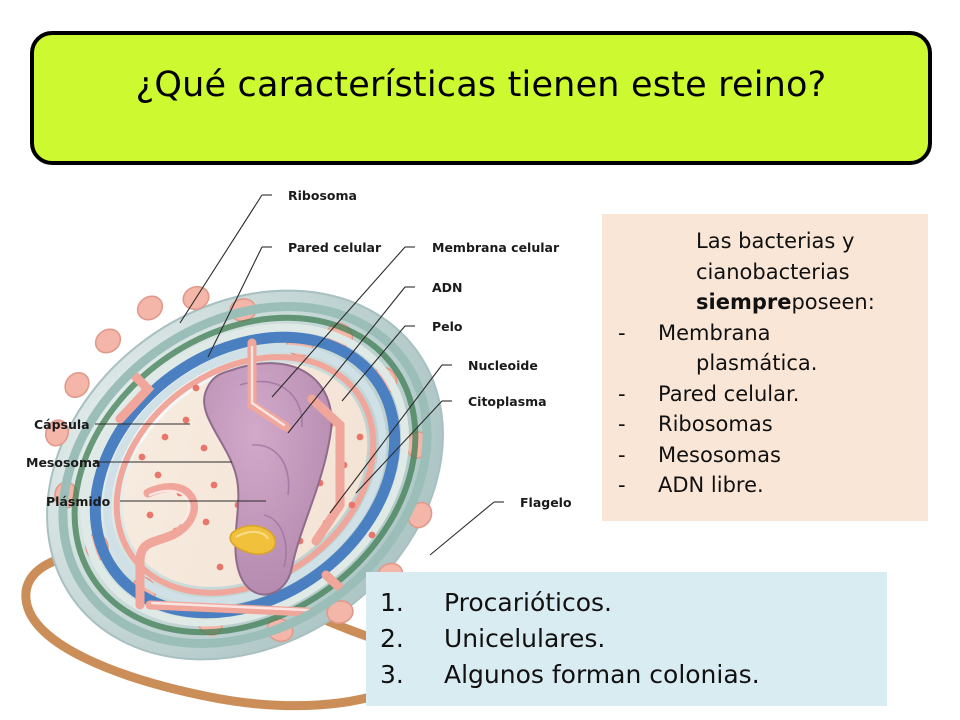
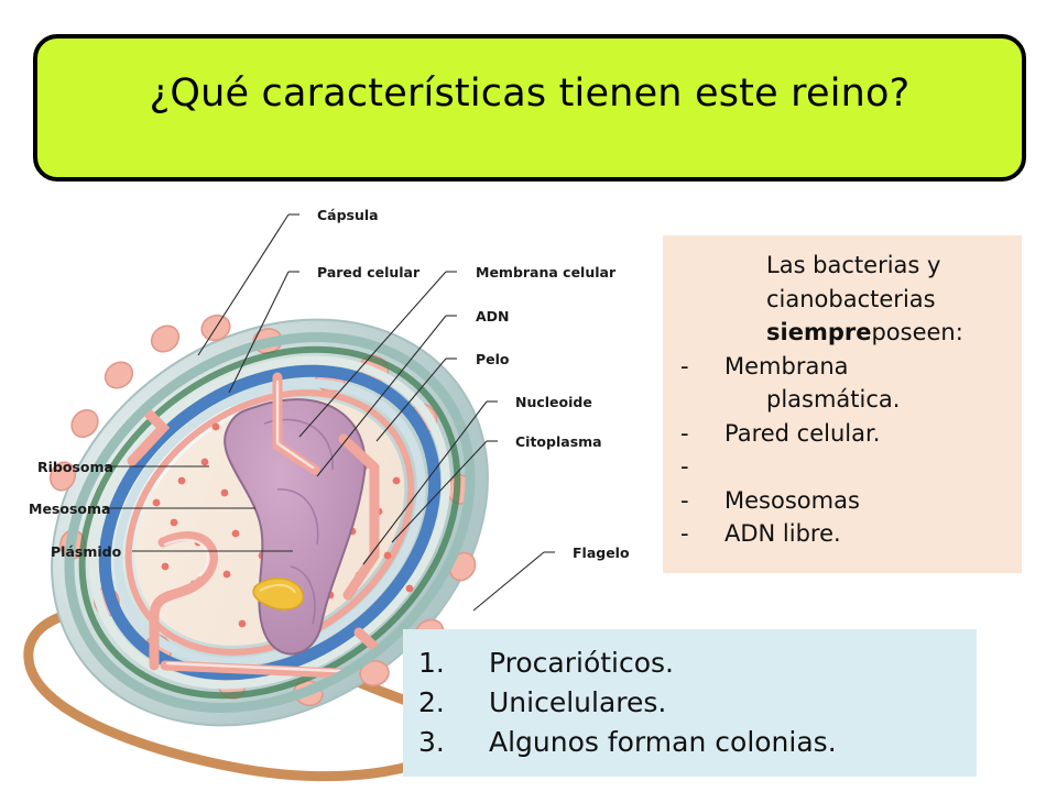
  ¿Qué características tienen este reino?
- Ribosoma
+ Cápsula
  Pared celular
  Membrana celular
  ADN
  Pelo
  Nucleoide
  Citoplasma
- Cápsula
+ Ribosoma
  Mesosoma
  Plásmido
  Flagelo
  Las bacterias y
  cianobacterias
  siempre
  poseen:
  -
  Membrana
  plasmática.
  -
  Pared celular.
  -
- Ribosomas
  -
  Mesosomas
  -
  ADN libre.
  1.
  Procarióticos.
  2.
  Unicelulares.
  3.
  Algunos forman colonias.
